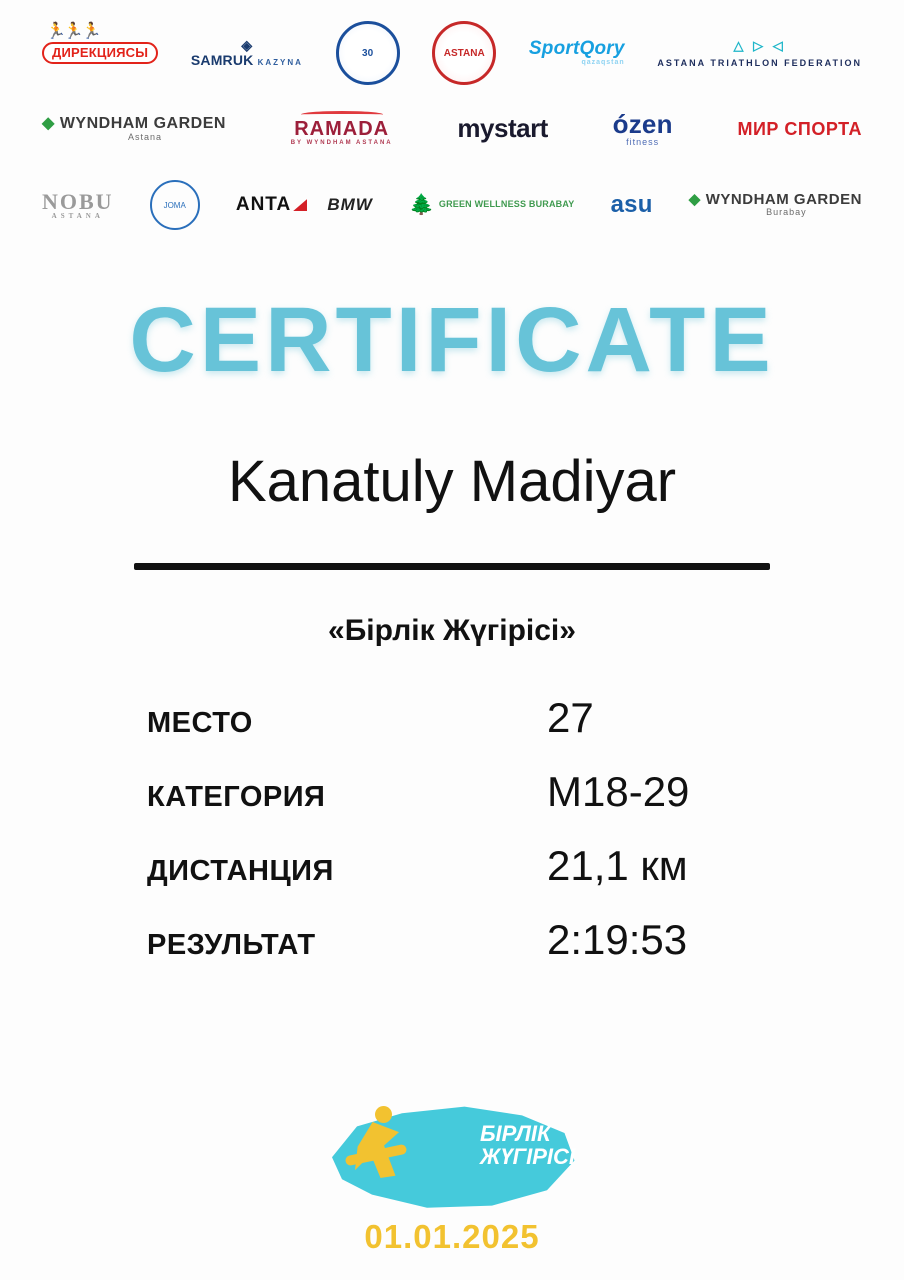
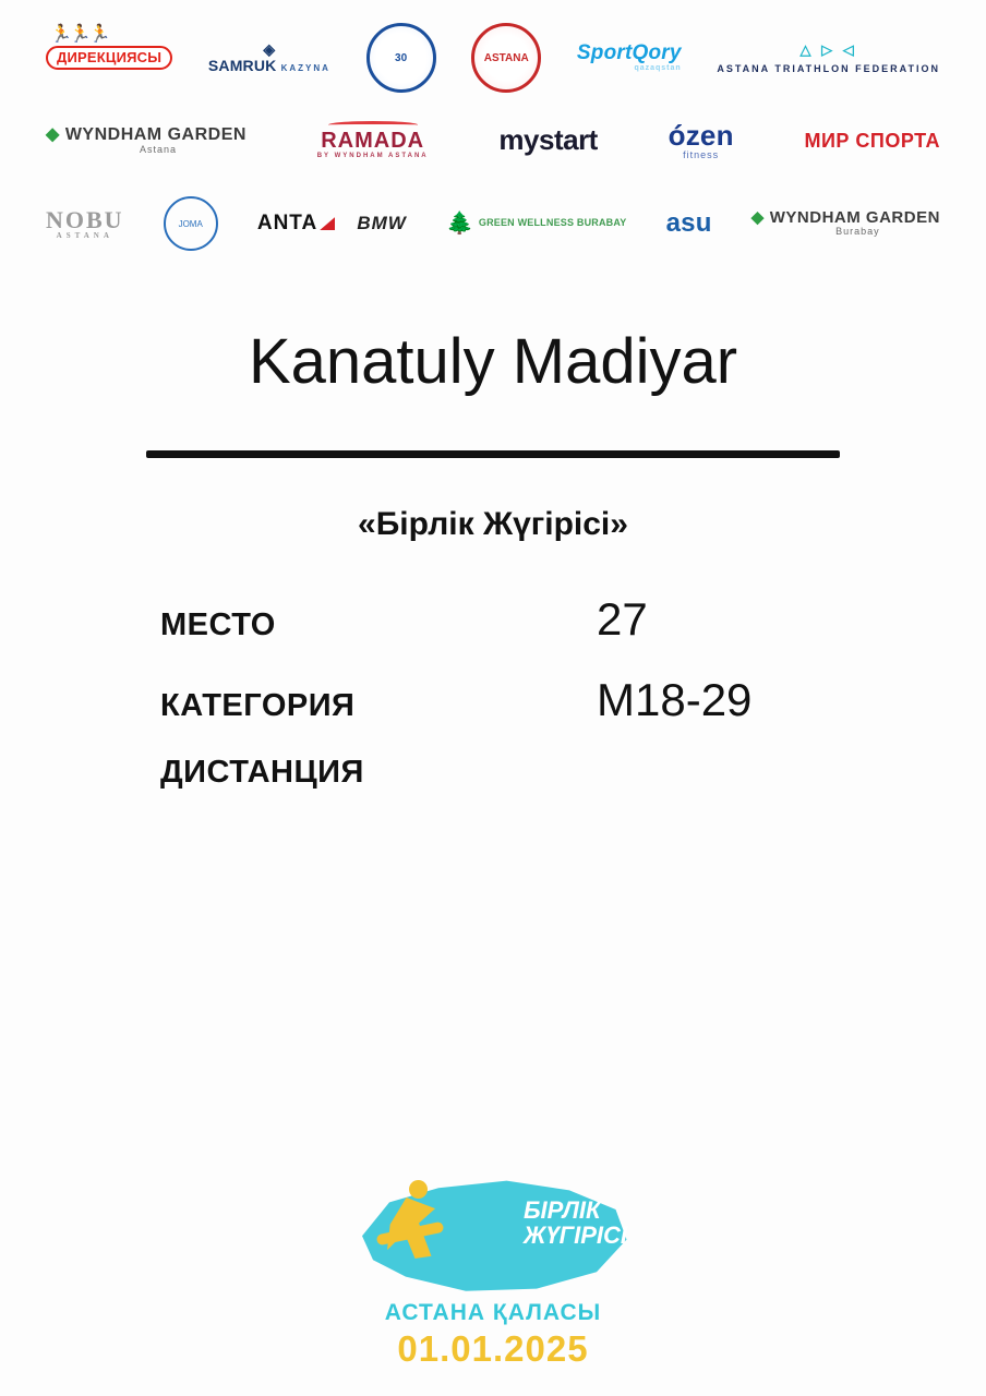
  🏃🏃🏃
  ДИРЕКЦИЯСЫ
  ◈
  SAMRUK KAZYNA
  30
  ASTANA
  SportQory
  △ ▷ ◁
  ASTANA TRIATHLON FEDERATION
  ◆ WYNDHAM GARDEN
  Astana
  RAMADA
  mystart
  ózen
  fitness
  МИР СПОРТА
  NOBU
  ASTANA
  JOMA
  ANTA
  BMW
  🌲
  GREEN WELLNESS BURABAY
  asu
  ◆ WYNDHAM GARDEN
  Burabay
- CERTIFICATE
  Kanatuly Madiyar
  «Бірлік Жүгірісі»
  МЕСТО
  27
  КАТЕГОРИЯ
  M18-29
  ДИСТАНЦИЯ
- 21,1 км
- РЕЗУЛЬТАТ
- 2:19:53
  БІРЛІК
  ЖҮГІРІСІ
+ АСТАНА ҚАЛАСЫ
  01.01.2025
